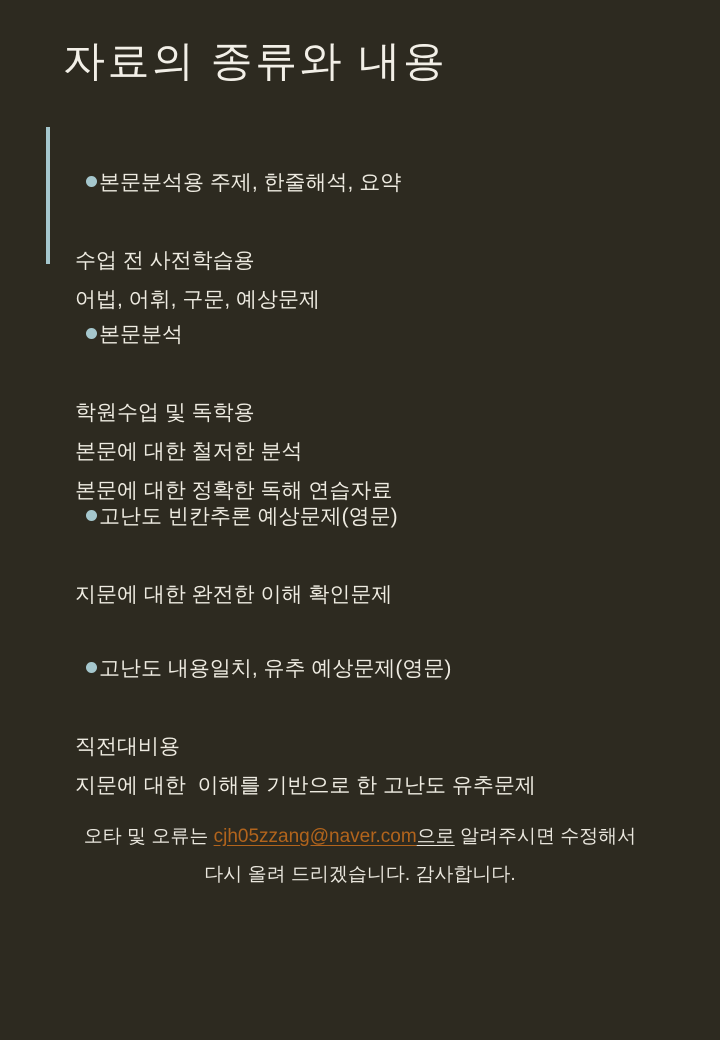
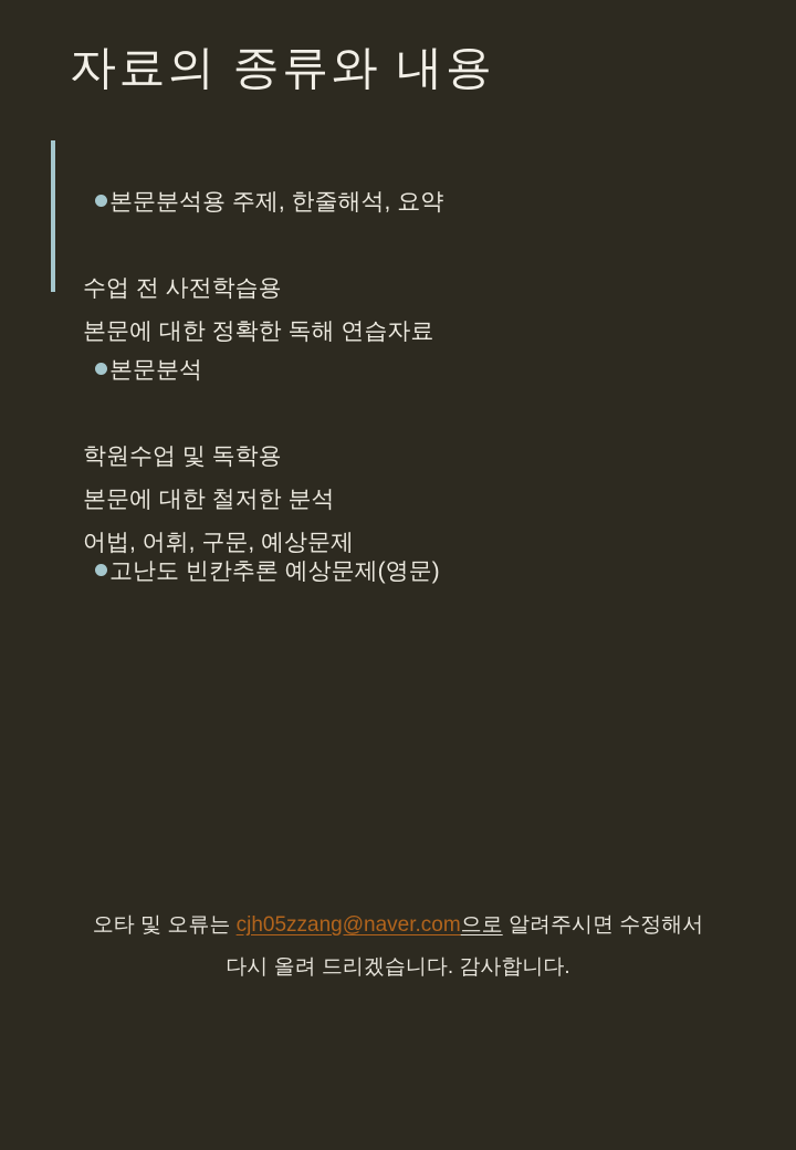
  자료의 종류와 내용
  본문분석용 주제, 한줄해석, 요약
  수업 전 사전학습용
- 어법, 어휘, 구문, 예상문제
+ 본문에 대한 정확한 독해 연습자료
  본문분석
  학원수업 및 독학용
  본문에 대한 철저한 분석
- 본문에 대한 정확한 독해 연습자료
+ 어법, 어휘, 구문, 예상문제
  고난도 빈칸추론 예상문제(영문)
- 지문에 대한 완전한 이해 확인문제
- 고난도 내용일치, 유추 예상문제(영문)
- 직전대비용
- 지문에 대한 이해를 기반으로 한 고난도 유추문제
  오타 및 오류는 cjh05zzang@naver.com으로 알려주시면 수정해서
  다시 올려 드리겠습니다. 감사합니다.
